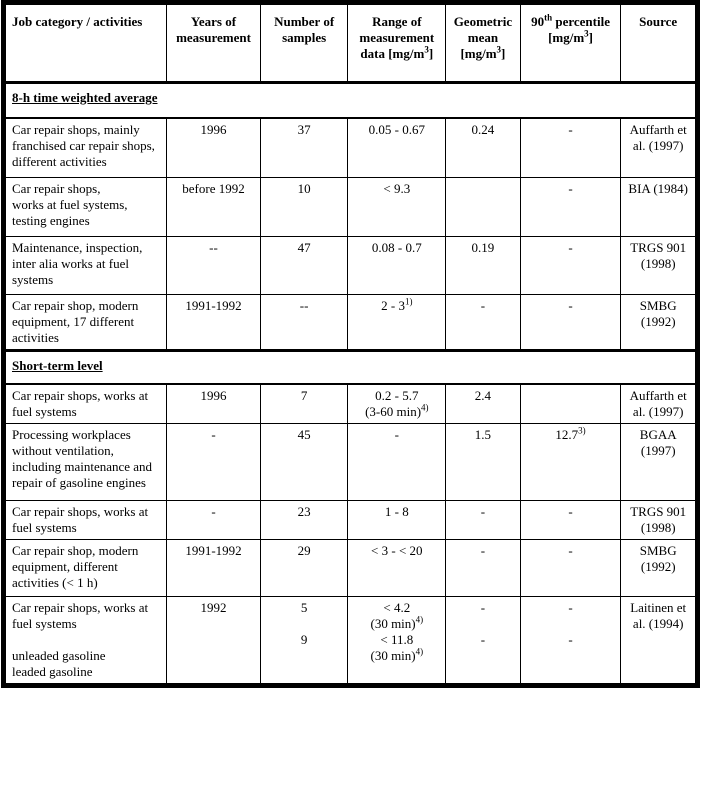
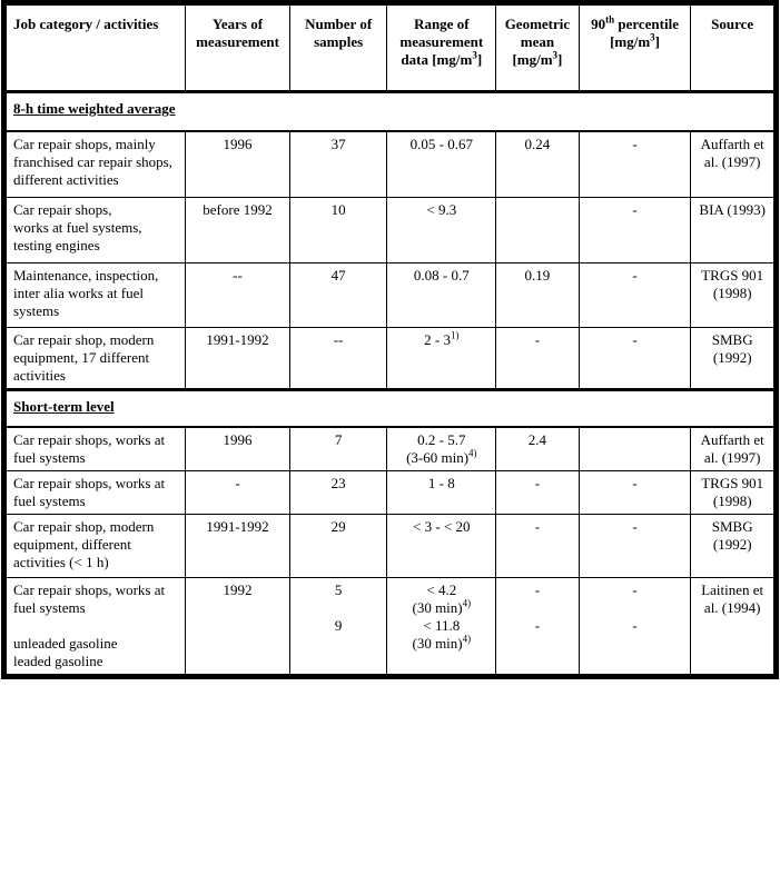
  Job category / activities	Years ofmeasurement	Number ofsamples	Range ofmeasurementdata [mg/m3]	Geometricmean[mg/m3]	90th percentile[mg/m3]	Source
  8-h time weighted average
  Car repair shops, mainlyfranchised car repair shops,different activities	1996	37	0.05 - 0.67	0.24	-	Auffarth etal. (1997)
- Car repair shops,works at fuel systems,testing engines	before 1992	10	< 9.3		-	BIA (1984)
+ Car repair shops,works at fuel systems,testing engines	before 1992	10	< 9.3		-	BIA (1993)
  Maintenance, inspection,inter alia works at fuelsystems	--	47	0.08 - 0.7	0.19	-	TRGS 901(1998)
  Car repair shop, modernequipment, 17 differentactivities	1991-1992	--	2 - 31)	-	-	SMBG(1992)
  Short-term level
  Car repair shops, works atfuel systems	1996	7	0.2 - 5.7(3-60 min)4)	2.4		Auffarth etal. (1997)
- Processing workplaceswithout ventilation,including maintenance andrepair of gasoline engines	-	45	-	1.5	12.73)	BGAA(1997)
  Car repair shops, works atfuel systems	-	23	1 - 8	-	-	TRGS 901(1998)
  Car repair shop, modernequipment, differentactivities (< 1 h)	1991-1992	29	< 3 - < 20	-	-	SMBG(1992)
  Car repair shops, works atfuel systems unleaded gasolineleaded gasoline	1992	5 9	< 4.2(30 min)4)< 11.8(30 min)4)	- -	- -	Laitinen etal. (1994)
